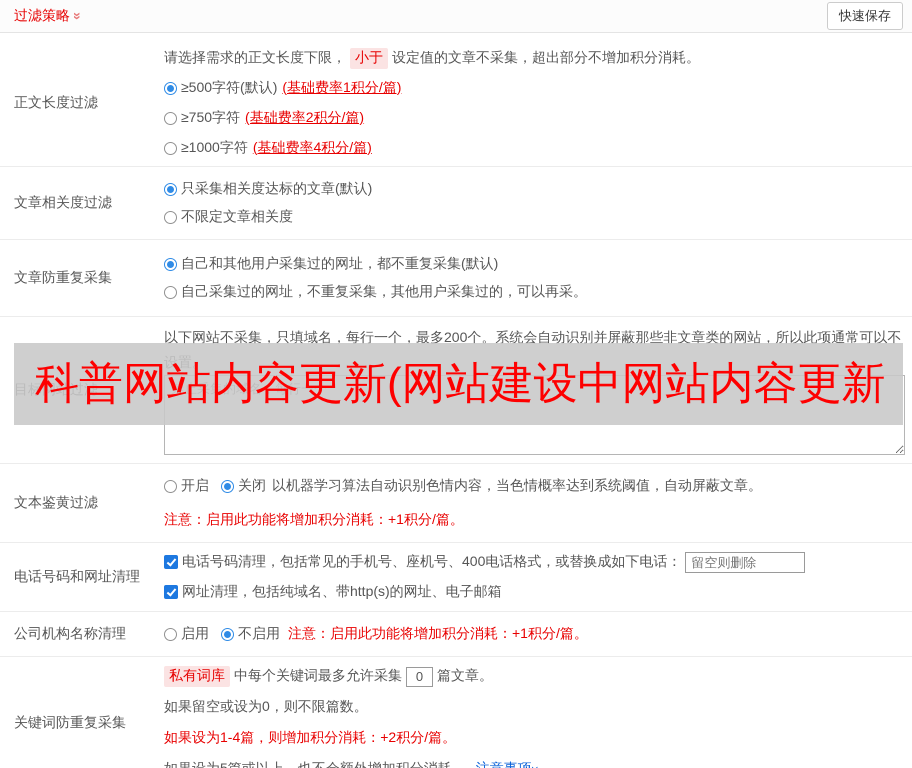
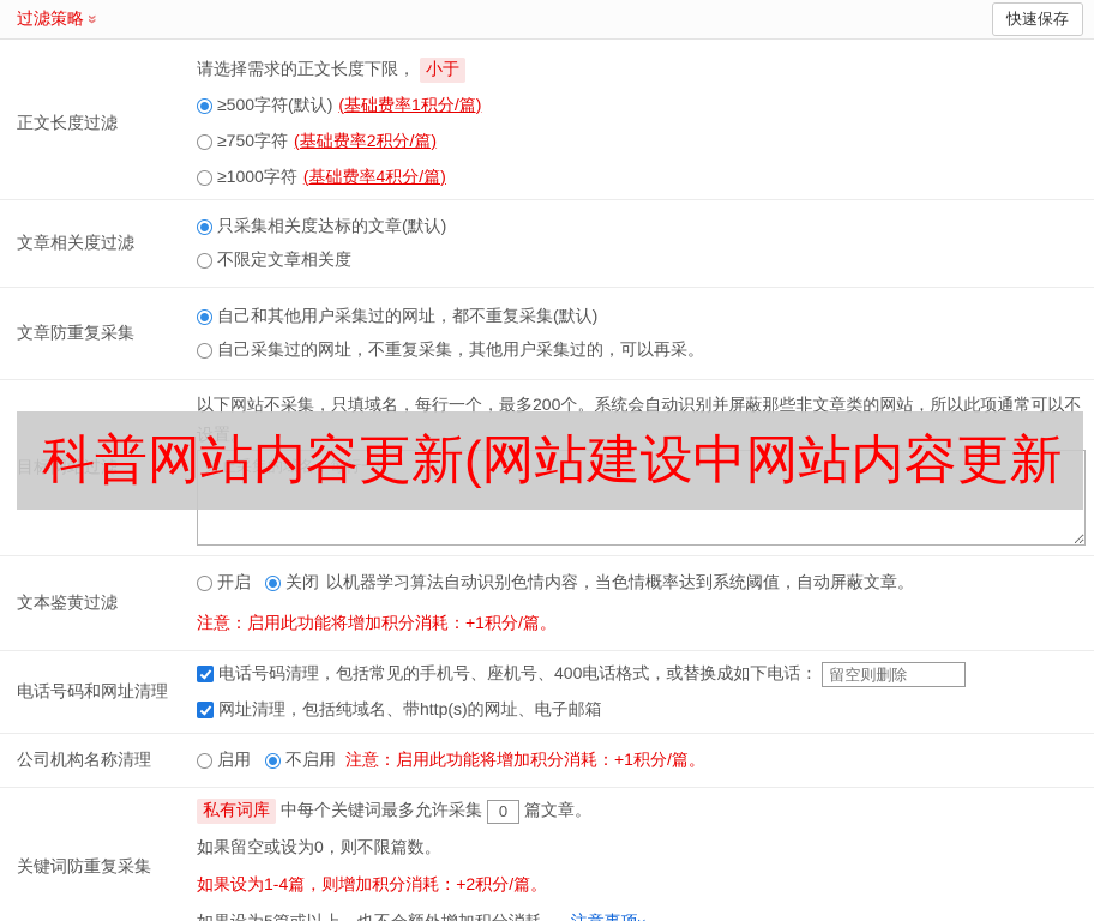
  过滤策略
  快速保存
  正文长度过滤
  请选择需求的正文长度下限，
  小于
- 设定值的文章不采集，超出部分不增加积分消耗。
  ≥500字符(默认)
  (基础费率1积分/篇)
  ≥750字符
  (基础费率2积分/篇)
  ≥1000字符
  (基础费率4积分/篇)
  文章相关度过滤
  只采集相关度达标的文章(默认)
  不限定文章相关度
  文章防重复采集
  自己和其他用户采集过的网址，都不重复采集(默认)
  自己采集过的网址，不重复采集，其他用户采集过的，可以再采。
  目标网站过滤
  以下网站不采集，只填域名，每行一个，最多200个。系统会自动识别并屏蔽那些非文章类的网站，所以此项通常可以不设置。
  禁止采集的域名，每行一个
  文本鉴黄过滤
  开启
  关闭
  以机器学习算法自动识别色情内容，当色情概率达到系统阈值，自动屏蔽文章。
  注意：启用此功能将增加积分消耗：+1积分/篇。
  电话号码和网址清理
  电话号码清理，包括常见的手机号、座机号、400电话格式，或替换成如下电话：
  留空则删除
  网址清理，包括纯域名、带http(s)的网址、电子邮箱
  公司机构名称清理
  启用
  不启用
  注意：启用此功能将增加积分消耗：+1积分/篇。
  关键词防重复采集
  私有词库
  中每个关键词最多允许采集
  0
  篇文章。
  如果留空或设为0，则不限篇数。
  如果设为1-4篇，则增加积分消耗：+2积分/篇。
  科普网站内容更新(网站建设中网站内容更新
